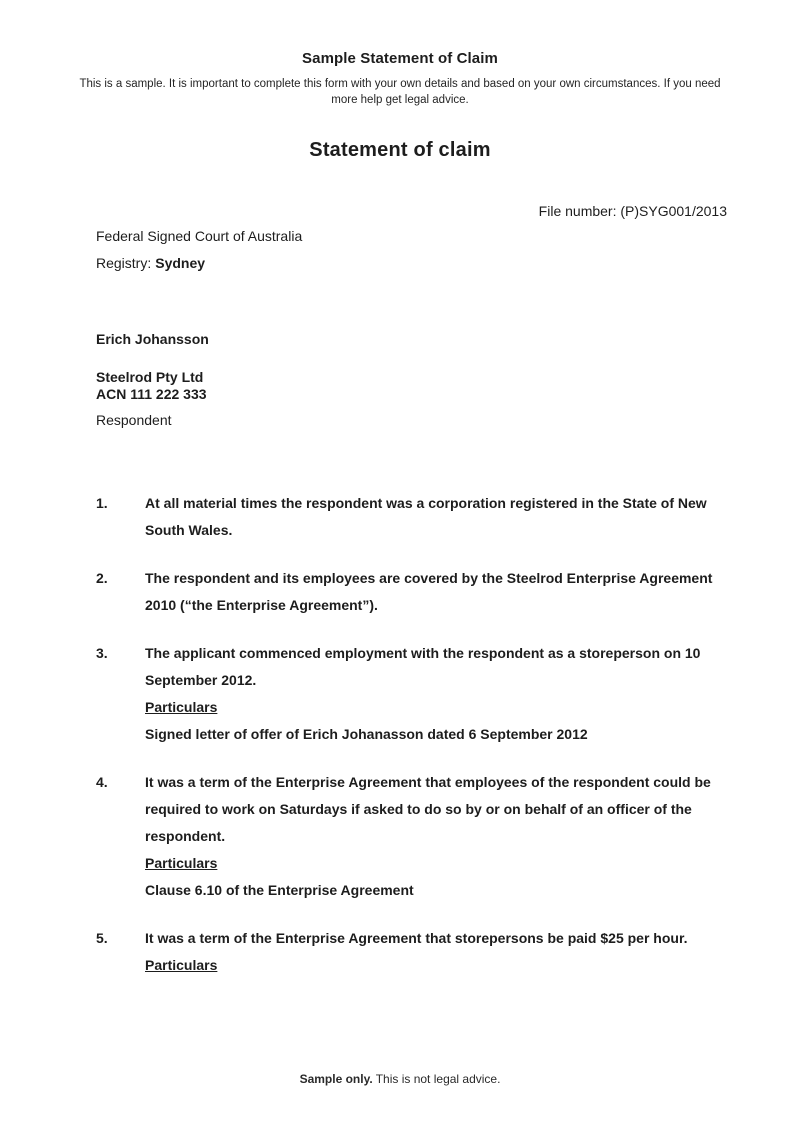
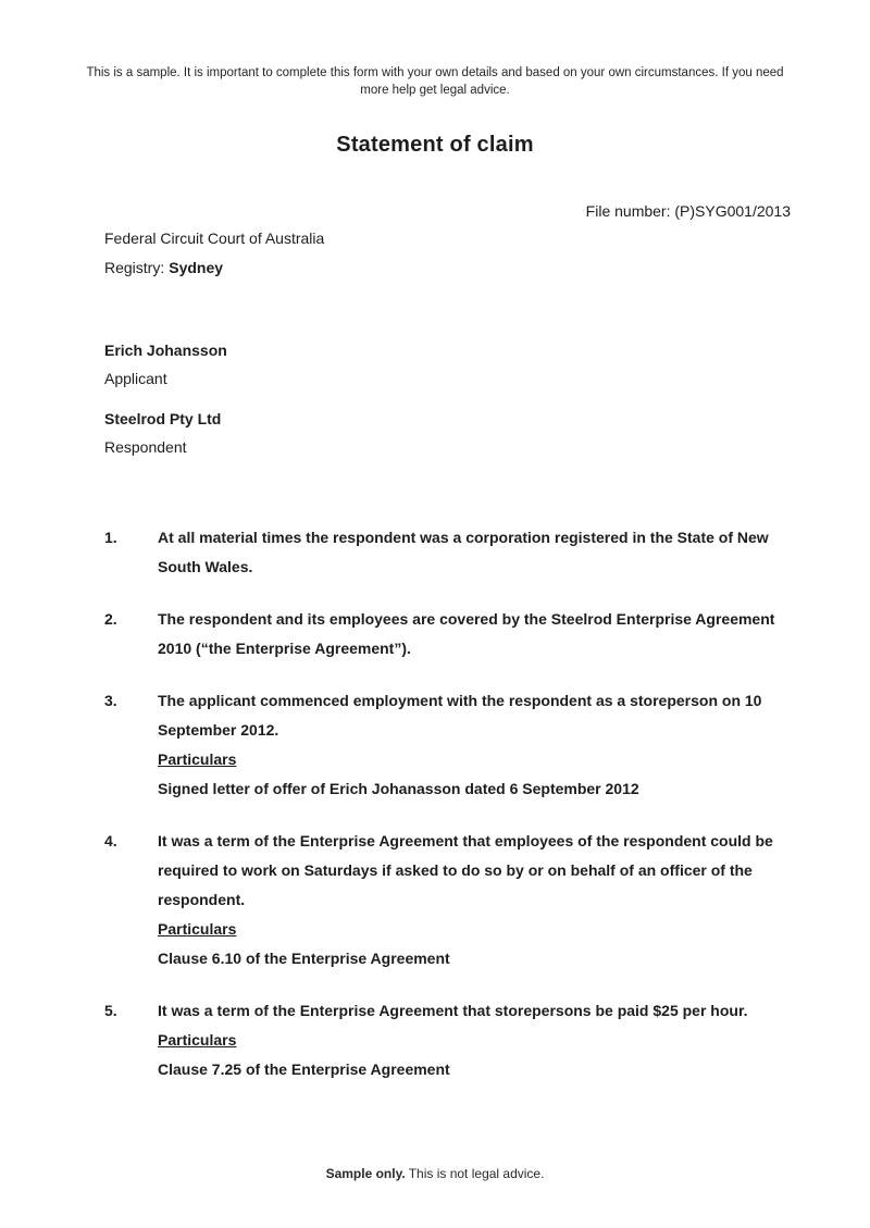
- Sample Statement of Claim
  This is a sample. It is important to complete this form with your own details and based on your own circumstances. If you need more help get legal advice.
  Statement of claim
  File number: (P)SYG001/2013
- Federal Signed Court of Australia
+ Federal Circuit Court of Australia
  Registry: Sydney
  Erich Johansson
+ Applicant
  Steelrod Pty Ltd
- ACN 111 222 333
  Respondent
  1.
  At all material times the respondent was a corporation registered in the State of New South Wales.
  2.
  The respondent and its employees are covered by the Steelrod Enterprise Agreement 2010 (“the Enterprise Agreement”).
  3.
  The applicant commenced employment with the respondent as a storeperson on 10 September 2012.
  Particulars
  Signed letter of offer of Erich Johanasson dated 6 September 2012
  4.
  It was a term of the Enterprise Agreement that employees of the respondent could be required to work on Saturdays if asked to do so by or on behalf of an officer of the respondent.
  Particulars
  Clause 6.10 of the Enterprise Agreement
  5.
  It was a term of the Enterprise Agreement that storepersons be paid $25 per hour.
  Particulars
+ Clause 7.25 of the Enterprise Agreement
  Sample only. This is not legal advice.
